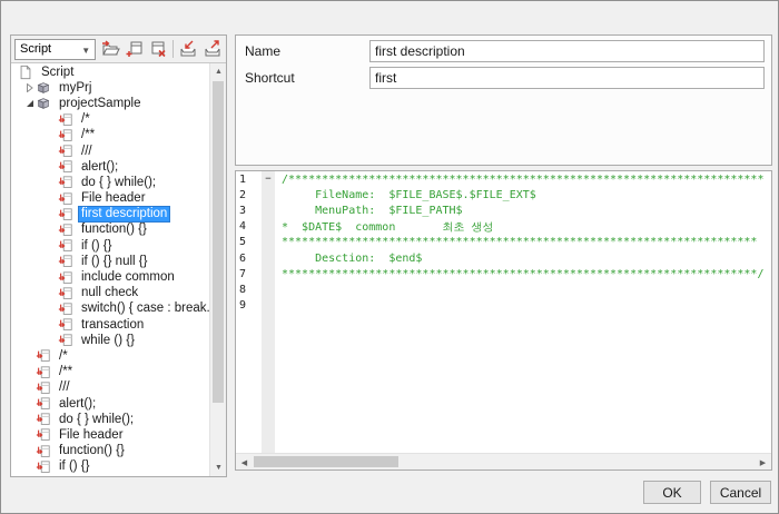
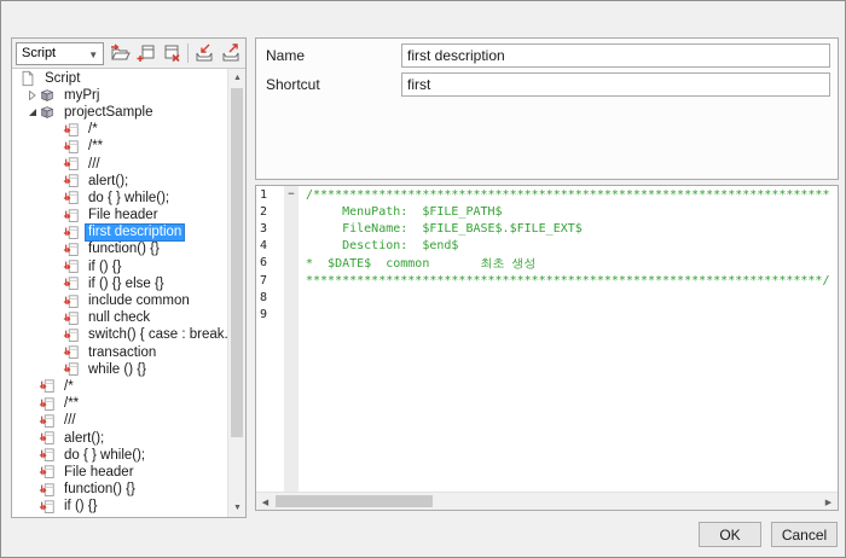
  Script
  ▼
  Script
  myPrj
  projectSample
  /*
  /**
  ///
  alert();
  do { } while();
  File header
  first description
  function() {}
  if () {}
- if () {} null {}
+ if () {} else {}
  include common
  null check
  switch() { case : break
  transaction
  while () {}
  /*
  /**
  ///
  alert();
  do { } while();
  File header
  function() {}
  if () {}
  Name
  first description
  Shortcut
  first
  1
  −
  /***********************************************************************
  2
- FileName: $FILE_BASE$.$FILE_EXT$
+ MenuPath: $FILE_PATH$
  3
- MenuPath: $FILE_PATH$
+ FileName: $FILE_BASE$.$FILE_EXT$
  4
- * $DATE$ common 최초 생성
+ Desction: $end$
- 5
- ***********************************************************************
  6
- Desction: $end$
+ * $DATE$ common 최초 생성
  7
  ***********************************************************************/
  8
  9
  OK
  Cancel
